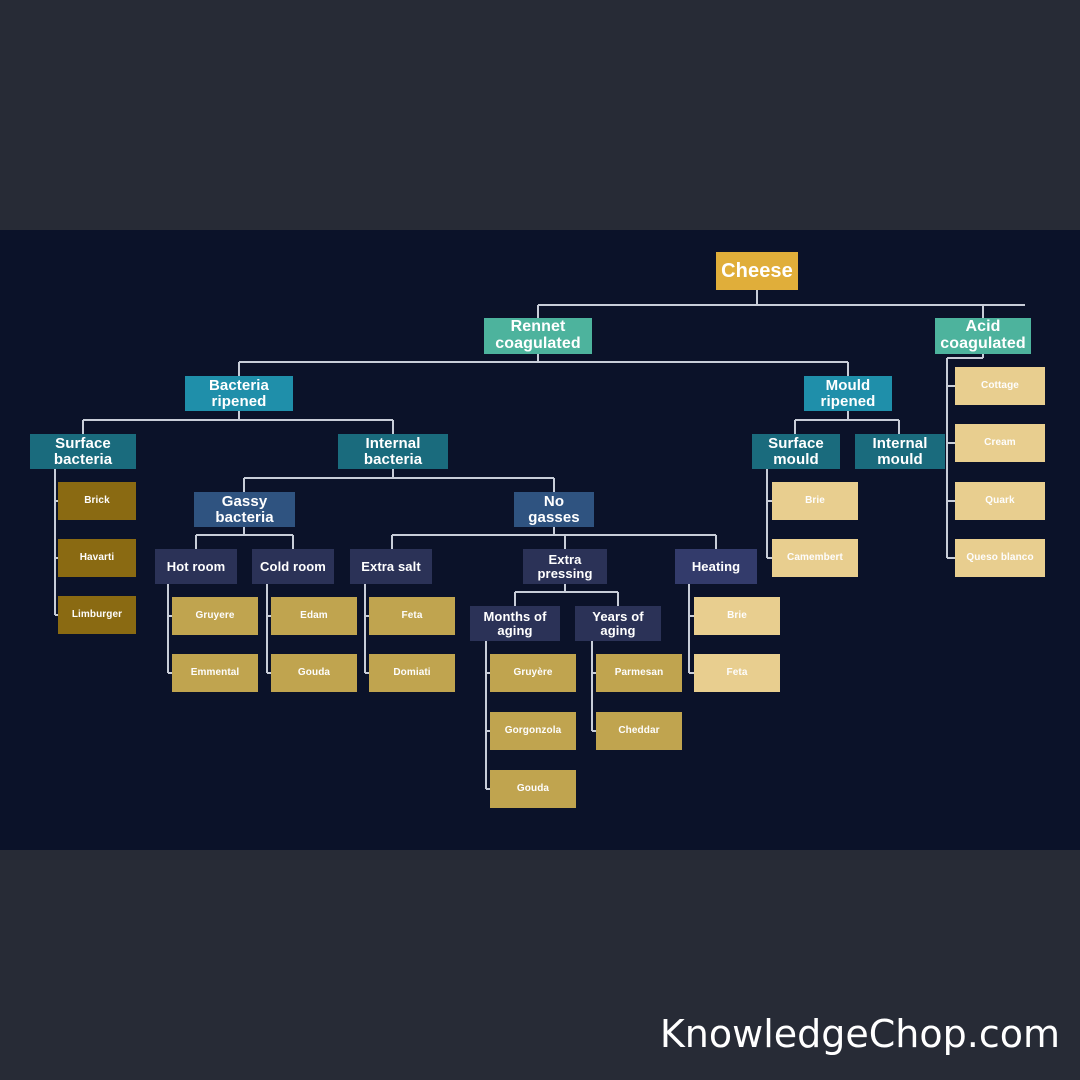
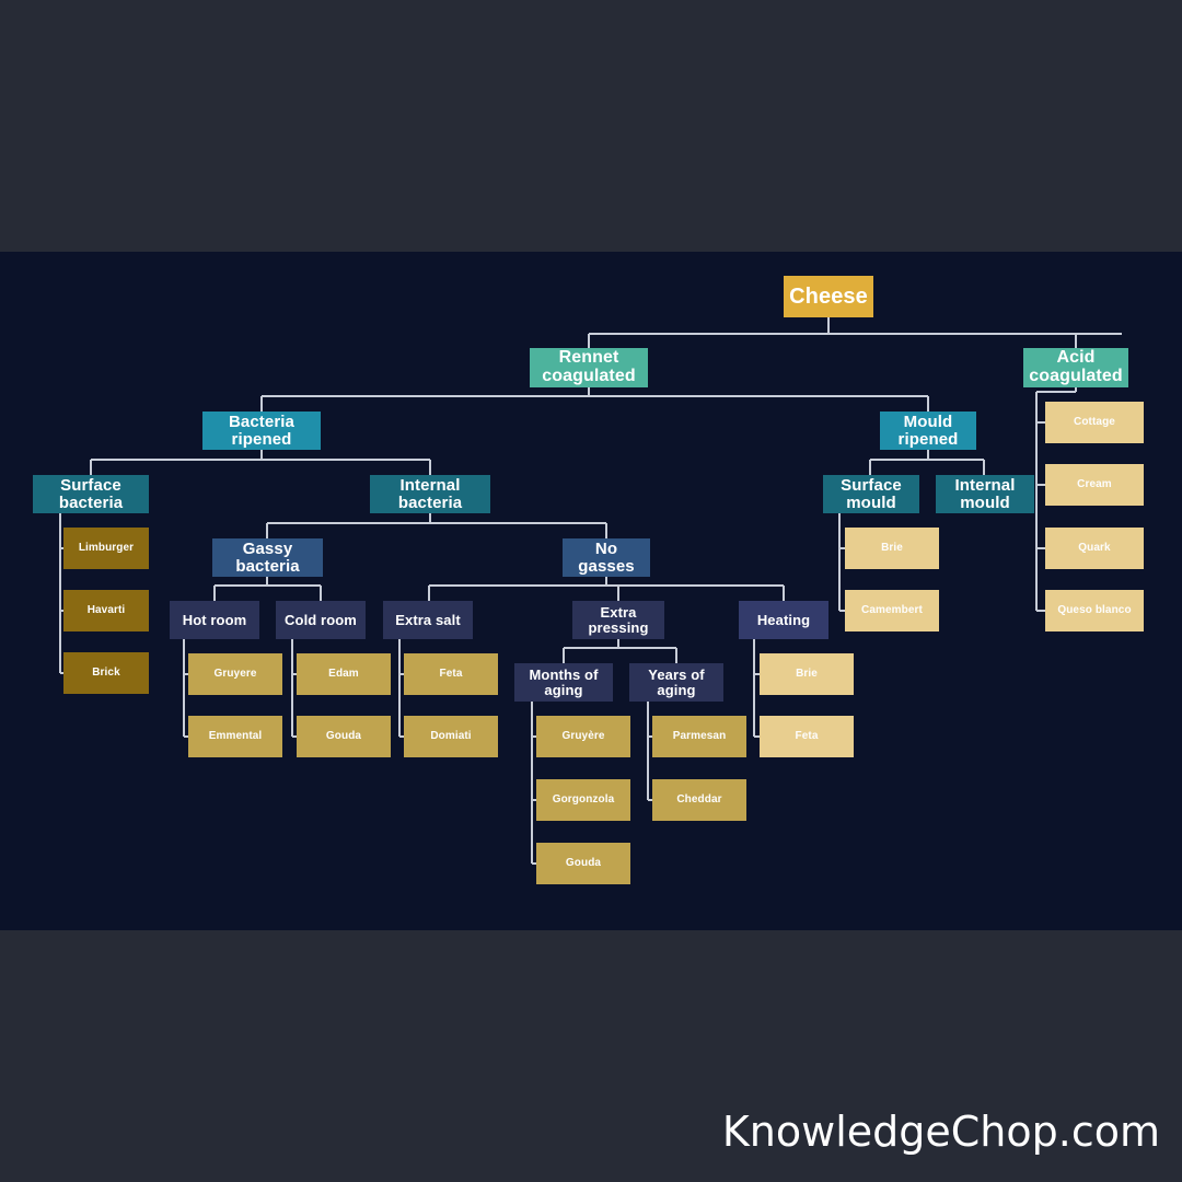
  Cheese
  Rennet coagulated
  Acid coagulated
  Bacteria ripened
  Mould ripened
  Surface bacteria
  Internal bacteria
  Surface mould
  Internal mould
  Gassy bacteria
  No gasses
  Hot room
  Cold room
  Extra salt
  Extra pressing
  Heating
  Months of aging
  Years of aging
- Brick
+ Limburger
  Havarti
- Limburger
+ Brick
  Gruyere
  Emmental
  Edam
  Gouda
  Feta
  Domiati
  Gruyère
  Gorgonzola
  Gouda
  Parmesan
  Cheddar
  Brie
  Feta
  Brie
  Camembert
  Cottage
  Cream
  Quark
  Queso blanco
  KnowledgeChop.com
